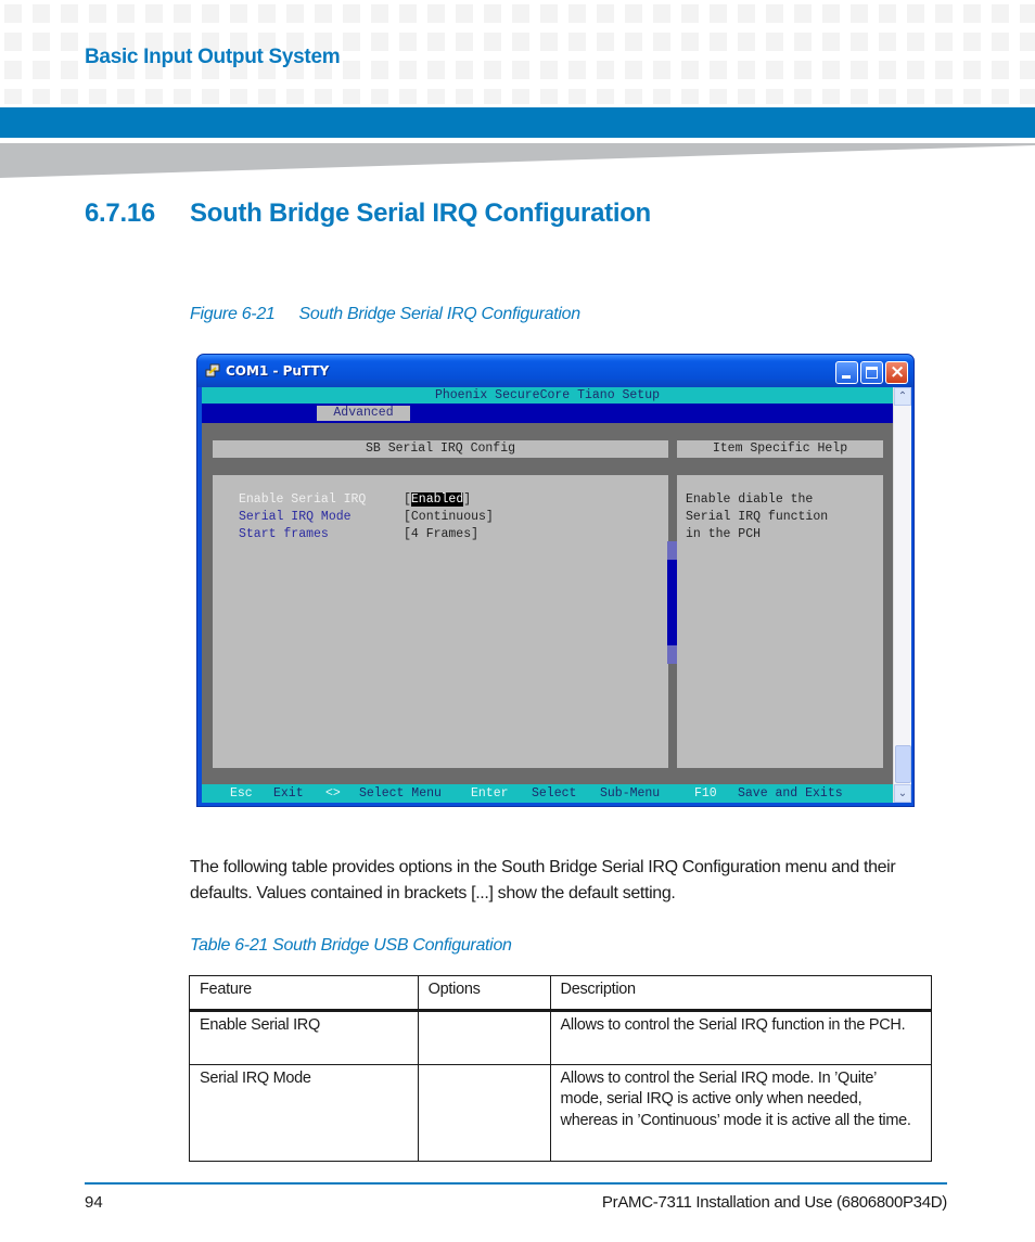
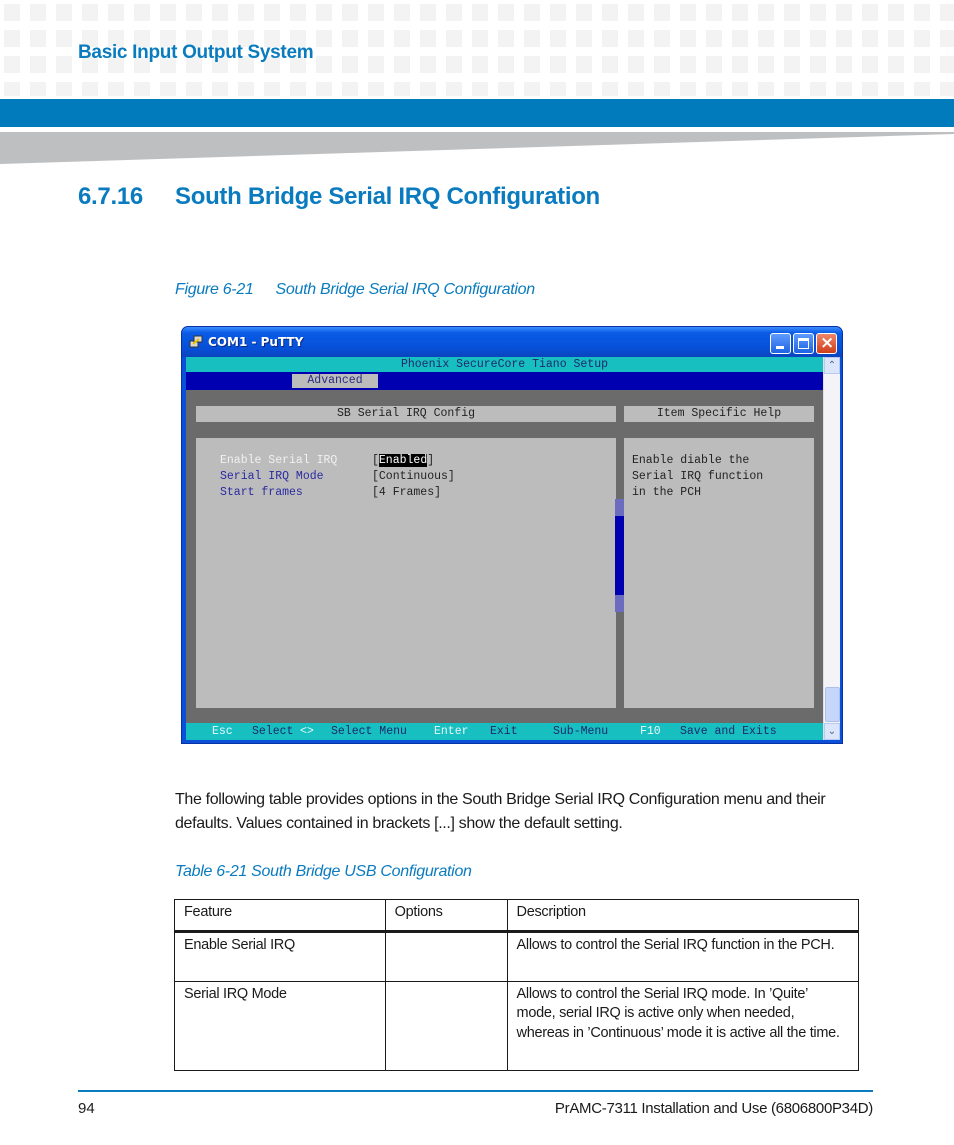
  Basic Input Output System
  6.7.16 South Bridge Serial IRQ Configuration
  Figure 6-21 South Bridge Serial IRQ Configuration
  COM1 - PuTTY
  ×
  Phoenix SecureCore Tiano Setup
  Advanced
  SB Serial IRQ Config
  Item Specific Help
  Enable Serial IRQ
  [Enabled]
  Serial IRQ Mode
  [Continuous]
  Start frames
  [4 Frames]
  Enable diable the
  Serial IRQ function
  in the PCH
  Esc
- Exit
+ Select
  <>
  Select Menu
  Enter
- Select
+ Exit
  Sub-Menu
  F10
  Save and Exits
  ⌃
  ⌄
  The following table provides options in the South Bridge Serial IRQ Configuration menu and their defaults. Values contained in brackets [...] show the default setting.
  Table 6-21 South Bridge USB Configuration
  Feature	Options	Description
  Enable Serial IRQ		Allows to control the Serial IRQ function in the PCH.
  Serial IRQ Mode		Allows to control the Serial IRQ mode. In ’Quite’ mode, serial IRQ is active only when needed, whereas in ’Continuous’ mode it is active all the time.
  94
  PrAMC-7311 Installation and Use (6806800P34D)
